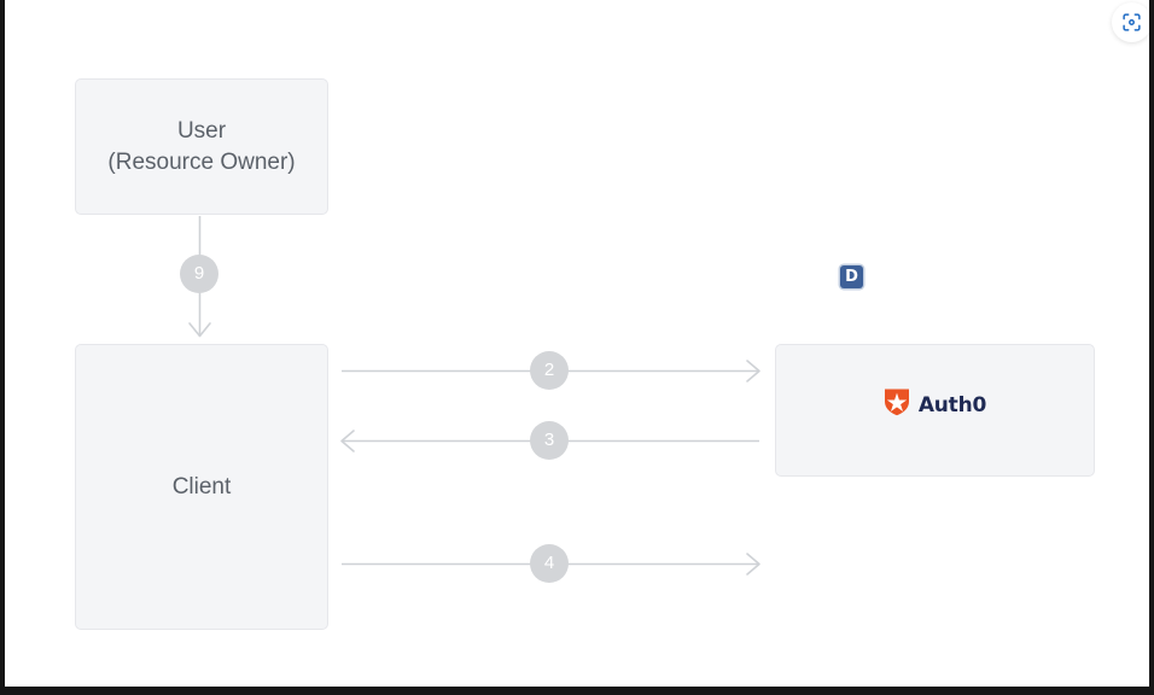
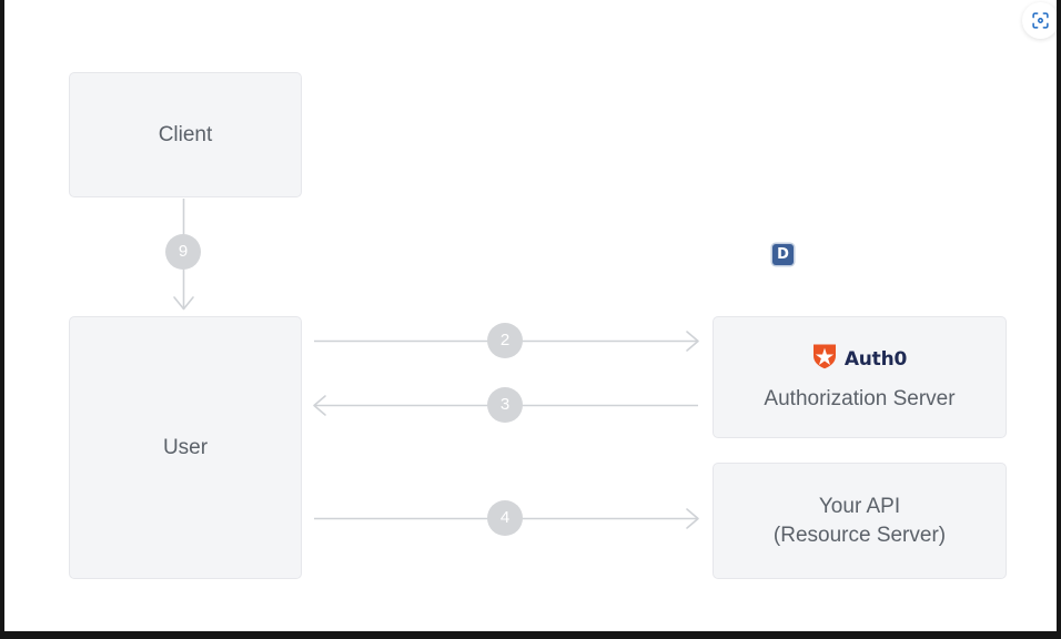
- User
+ Client
- (Resource Owner)
- Client
+ User
  Auth0
+ Authorization Server
+ Your API
+ (Resource Server)
  9
  2
  3
  4
  D
